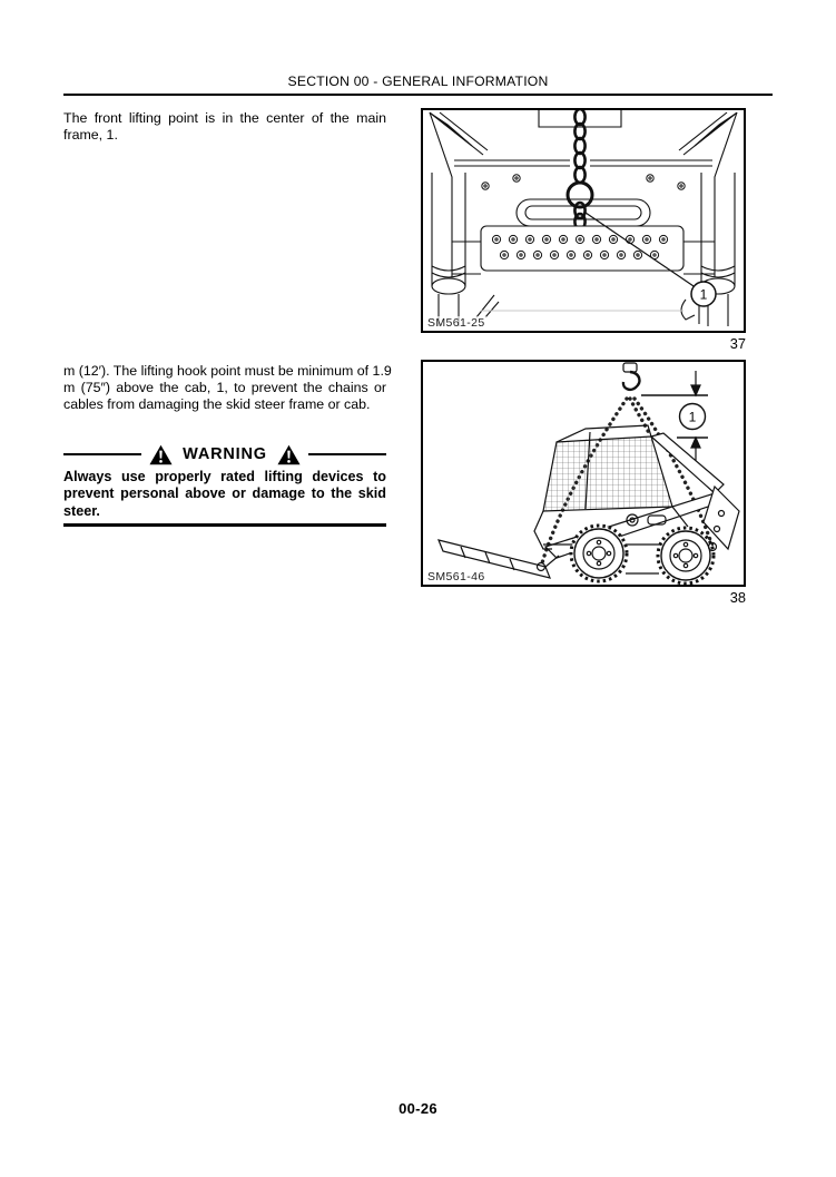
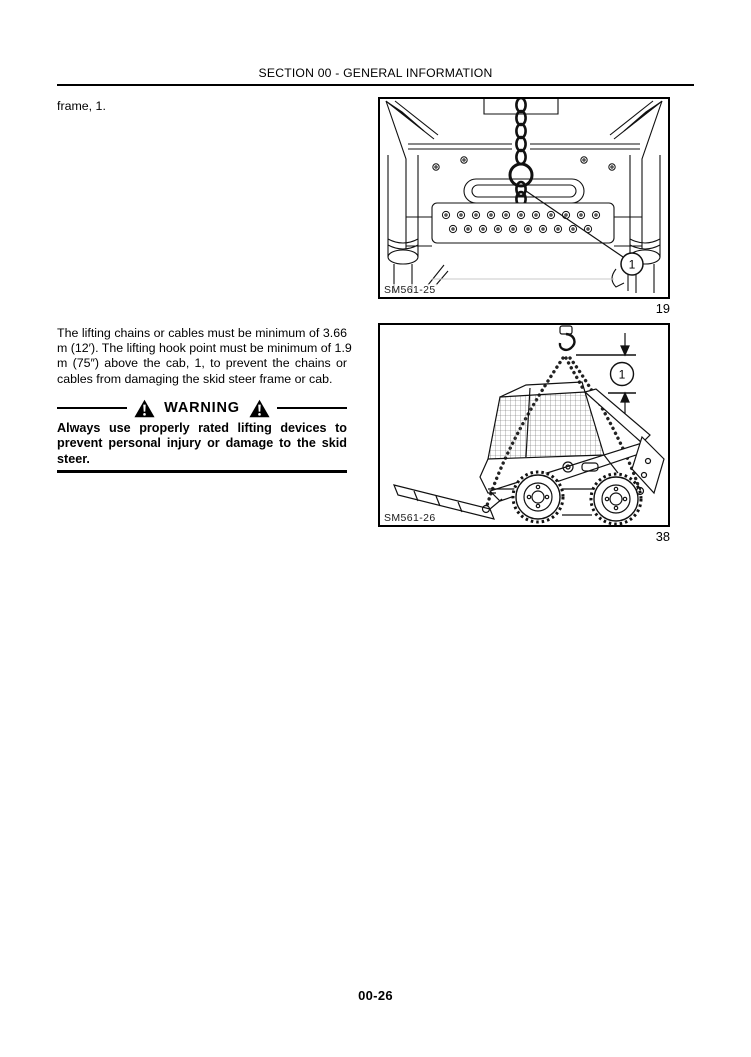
  SECTION 00 - GENERAL INFORMATION
- The front lifting point is in the center of the main
  frame, 1.
+ The lifting chains or cables must be minimum of 3.66
  m (12′). The lifting hook point must be minimum of 1.9
  m (75″) above the cab, 1, to prevent the chains or
  cables from damaging the skid steer frame or cab.
  WARNING
  Always use properly rated lifting devices to
- prevent personal above or damage to the skid
+ prevent personal injury or damage to the skid
  steer.
  1
  SM561-25
- 37
+ 19
  1
- SM561-46
+ SM561-26
  38
  00-26
